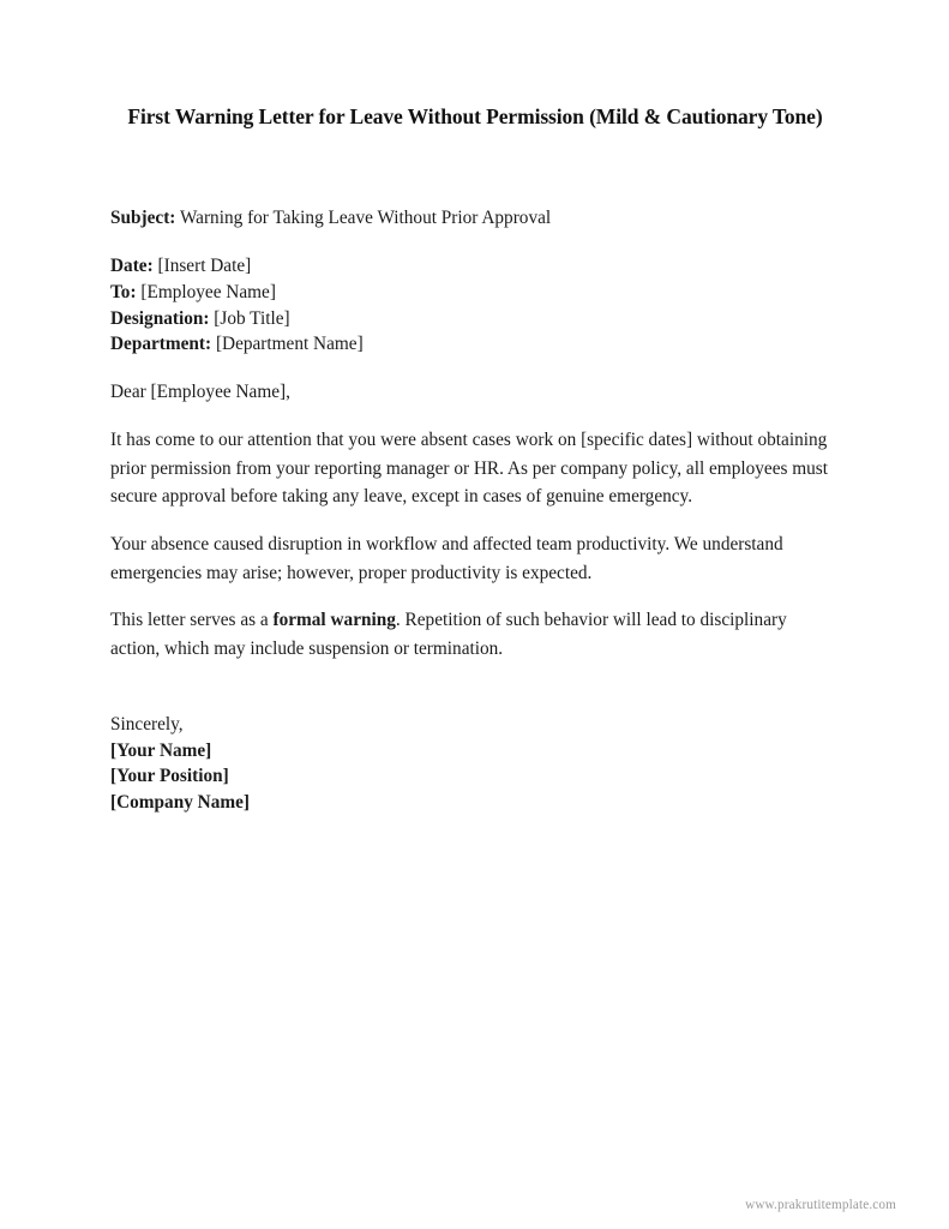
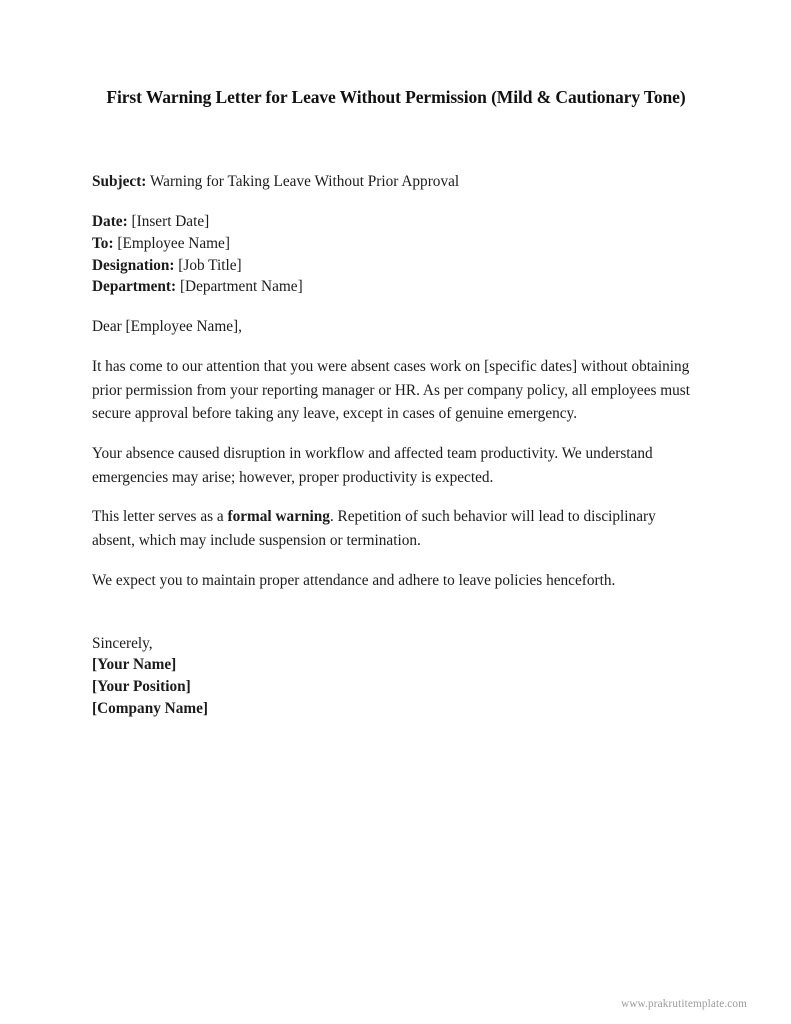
  First Warning Letter for Leave Without Permission (Mild & Cautionary Tone)
  Subject: Warning for Taking Leave Without Prior Approval
  Date: [Insert Date]
  To: [Employee Name]
  Designation: [Job Title]
  Department: [Department Name]
  Dear [Employee Name],
  It has come to our attention that you were absent cases work on [specific dates] without obtaining prior permission from your reporting manager or HR. As per company policy, all employees must secure approval before taking any leave, except in cases of genuine emergency.
  Your absence caused disruption in workflow and affected team productivity. We understand emergencies may arise; however, proper productivity is expected.
- This letter serves as a formal warning. Repetition of such behavior will lead to disciplinary action, which may include suspension or termination.
+ This letter serves as a formal warning. Repetition of such behavior will lead to disciplinary absent, which may include suspension or termination.
+ We expect you to maintain proper attendance and adhere to leave policies henceforth.
  Sincerely,
  [Your Name]
  [Your Position]
  [Company Name]
  www.prakrutitemplate.com
